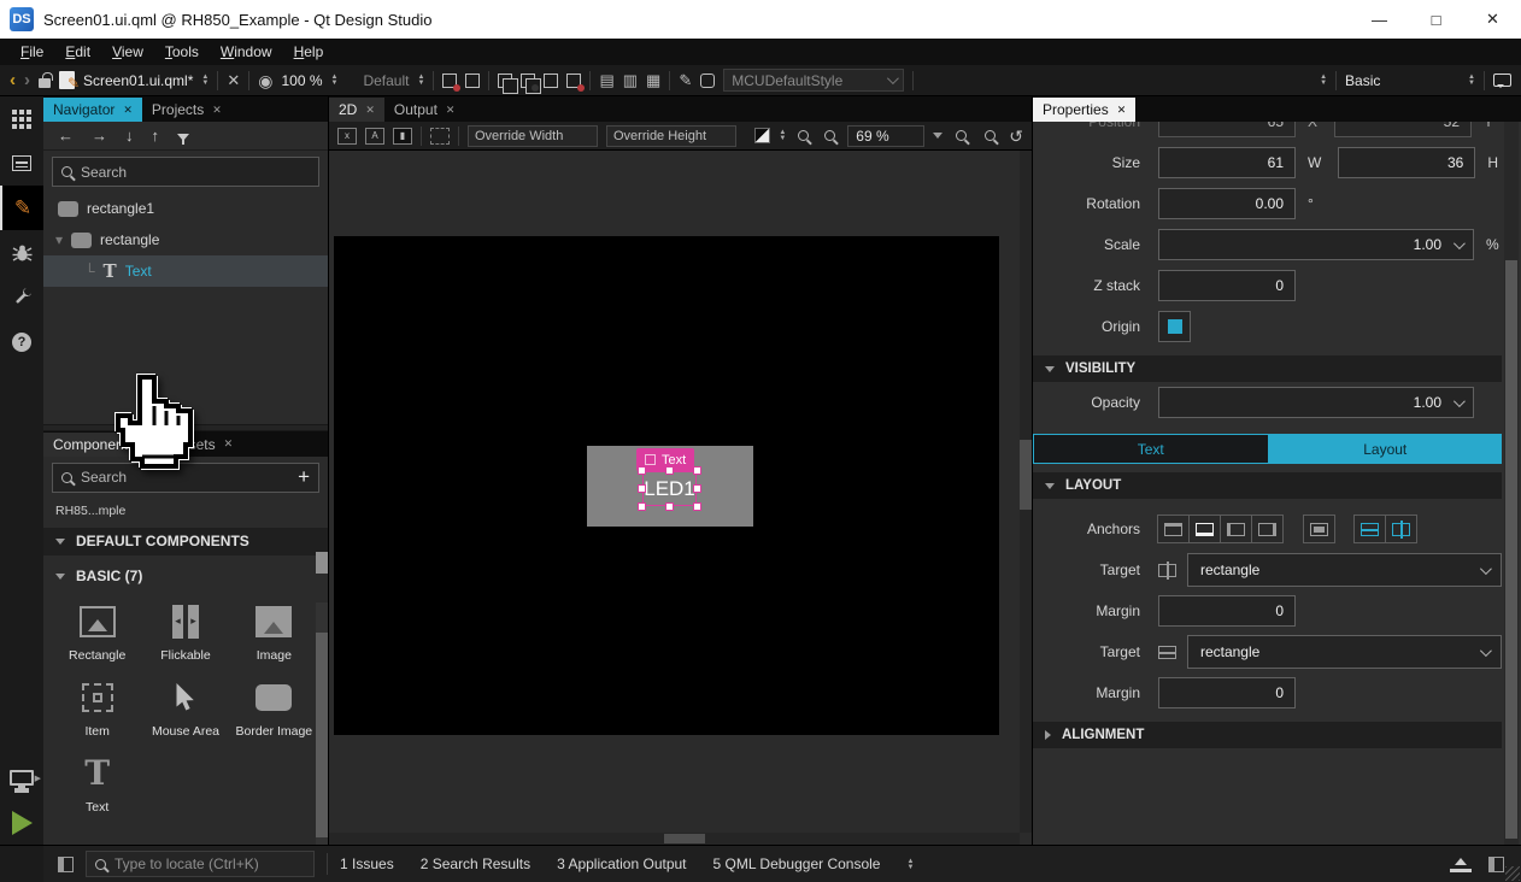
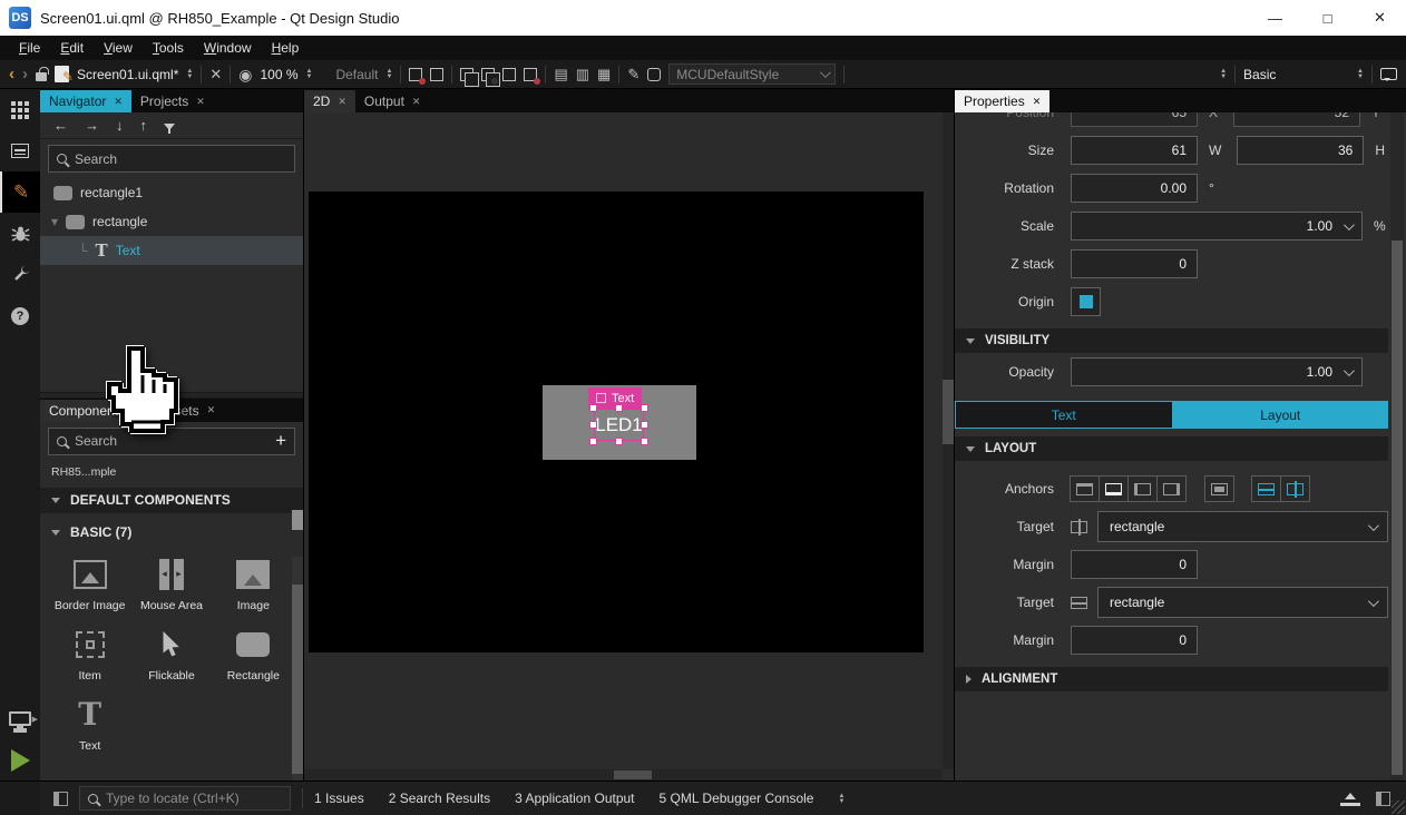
  DS
  Screen01.ui.qml @ RH850_Example - Qt Design Studio
  —
  □
  ✕
  File
  Edit
  View
  Tools
  Window
  Help
  ‹
  ›
  ✎
  Screen01.ui.qml*
  ✕
  ◉
  100 %
  Default
  ▤
  ▥
  ▦
  ✎
  MCUDefaultStyle
  Basic
  ✎
  ?
  Navigator
  ✕
  Projects
  ✕
  ←
  →
  ↓
  ↑
  Search
  rectangle1
  ▾
  rectangle
  └
  T
  Text
  Componen
  ✕
  Search
  +
  RH85...mple
  DEFAULT COMPONENTS
  BASIC (7)
- Rectangle
+ Border Image
  ◂
  ▸
- Flickable
+ Mouse Area
  Image
  Item
- Mouse Area
+ Flickable
- Border Image
+ Rectangle
  T
  Text
  2D
  ✕
  Output
  ✕
- x
- A
- ▮
- Override Width
- Override Height
- 69 %
- ↺
  Text
  LED1
  Properties
  ✕
  Position
  65
  X
  52
  Y
  Size
  61
  W
  36
  H
  Rotation
  0.00
  °
  Scale
  1.00
  %
  Z stack
  0
  Origin
  VISIBILITY
  Opacity
  1.00
  Text
  Layout
  LAYOUT
  Anchors
  Target
  rectangle
  Margin
  0
  Target
  rectangle
  Margin
  0
  ALIGNMENT
  Type to locate (Ctrl+K)
  1 Issues
  2 Search Results
  3 Application Output
  5 QML Debugger Console
